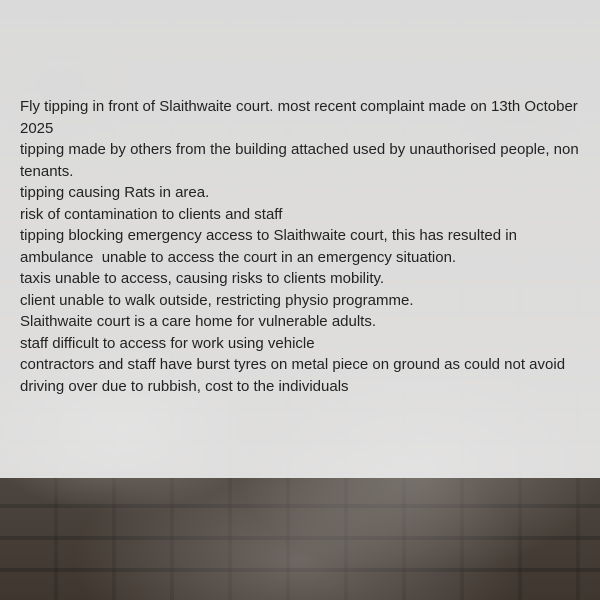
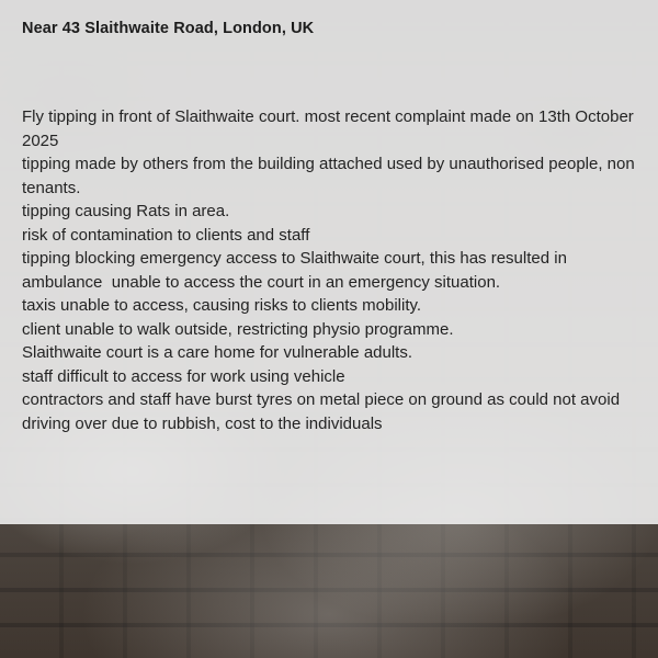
+ Near 43 Slaithwaite Road, London, UK
  Fly tipping in front of Slaithwaite court. most recent complaint made on 13th October 2025
  tipping made by others from the building attached used by unauthorised people, non tenants.
  tipping causing Rats in area.
  risk of contamination to clients and staff
  tipping blocking emergency access to Slaithwaite court, this has resulted in ambulance unable to access the court in an emergency situation.
  taxis unable to access, causing risks to clients mobility.
  client unable to walk outside, restricting physio programme.
  Slaithwaite court is a care home for vulnerable adults.
  staff difficult to access for work using vehicle
  contractors and staff have burst tyres on metal piece on ground as could not avoid driving over due to rubbish, cost to the individuals
